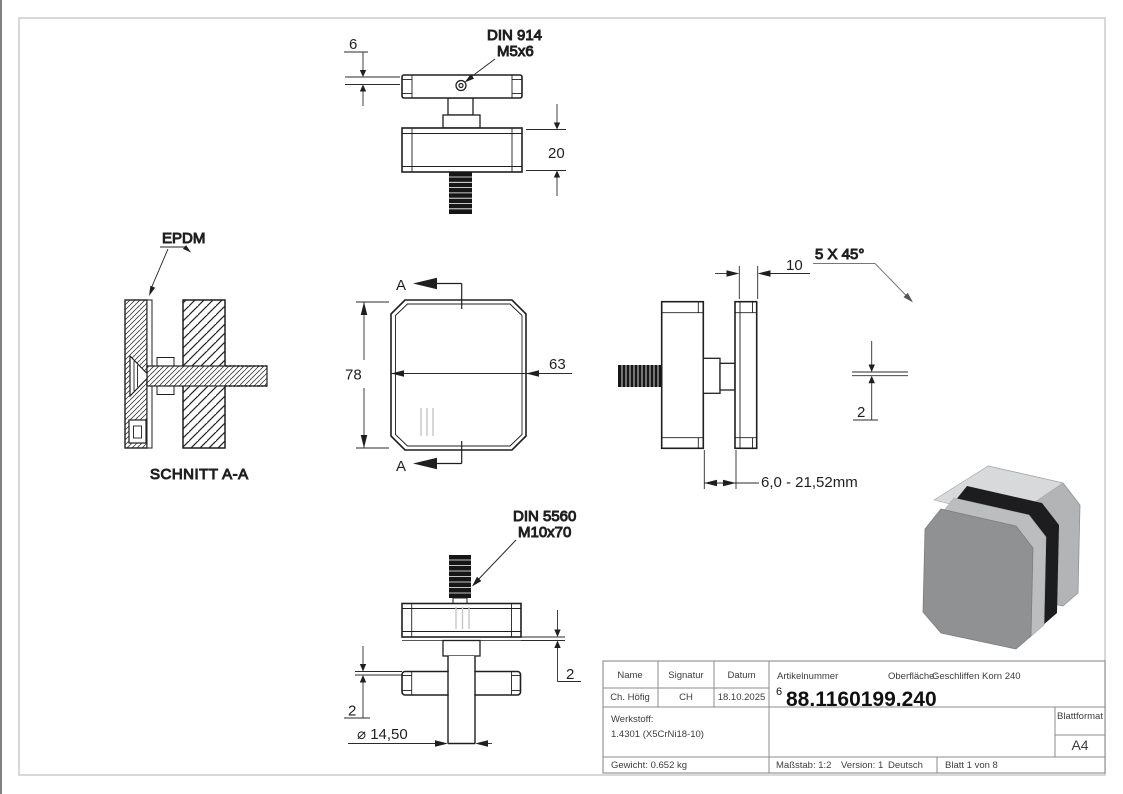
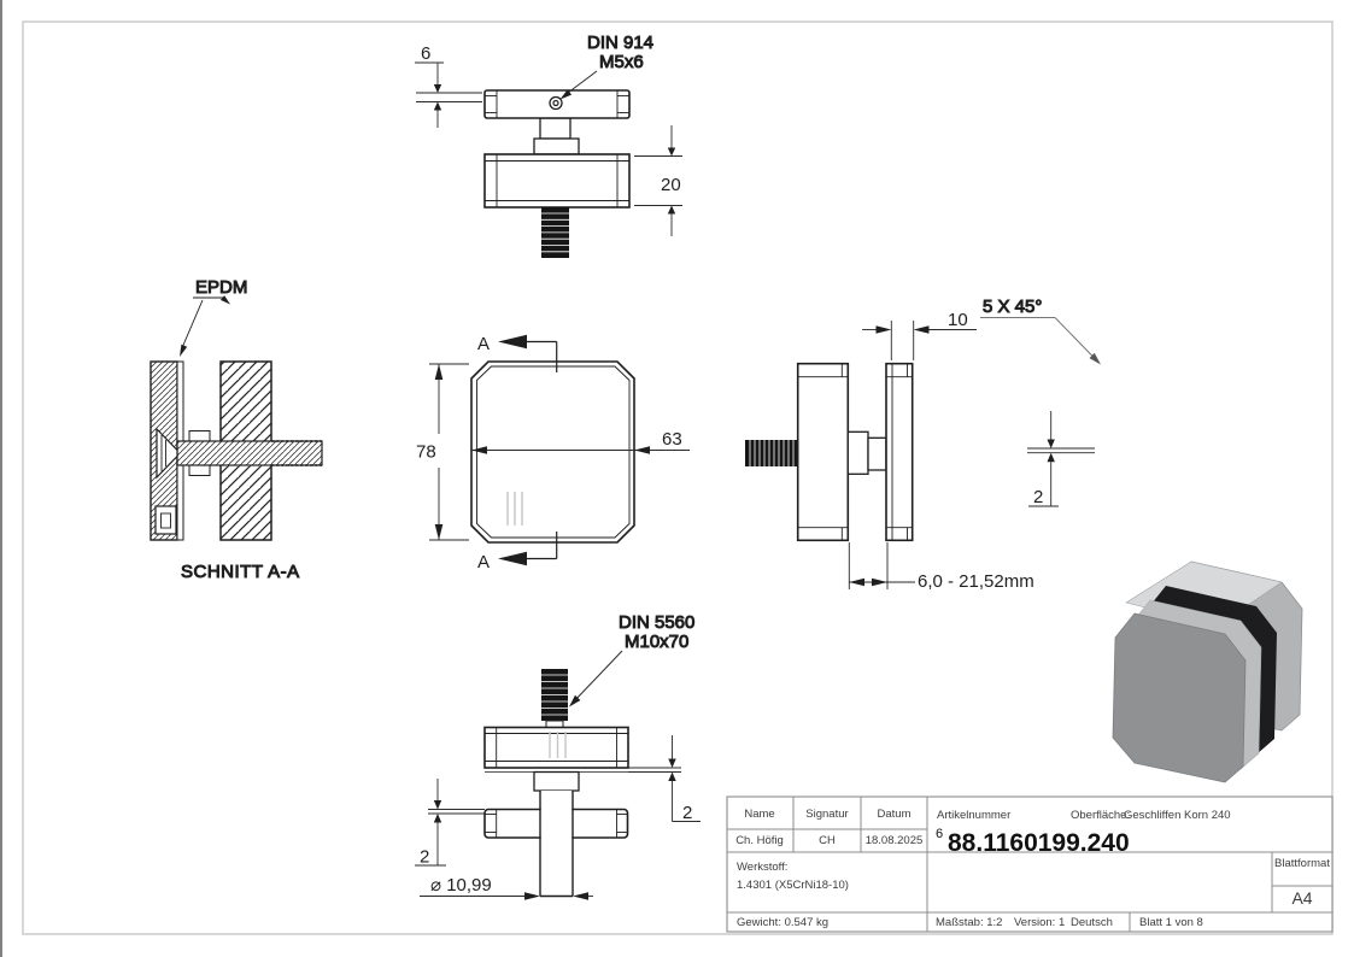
  6
  DIN 914
  M5x6
  20
  EPDM
  SCHNITT A-A
  63
  78
  A
  A
  10
  5 X 45°
  6,0 - 21,52mm
  2
  DIN 5560
  M10x70
  2
  2
- ⌀ 14,50
+ ⌀ 10,99
  Name
  Signatur
  Datum
  Ch. Höfig
  CH
- 18.10.2025
+ 18.08.2025
  Artikelnummer
  Oberfläche:
  Geschliffen Korn 240
  6
  88.1160199.240
  Werkstoff:
  1.4301 (X5CrNi18-10)
  Blattformat
  A4
- Gewicht: 0.652 kg
+ Gewicht: 0.547 kg
  Maßstab: 1:2
  Version: 1
  Deutsch
  Blatt 1 von 8
